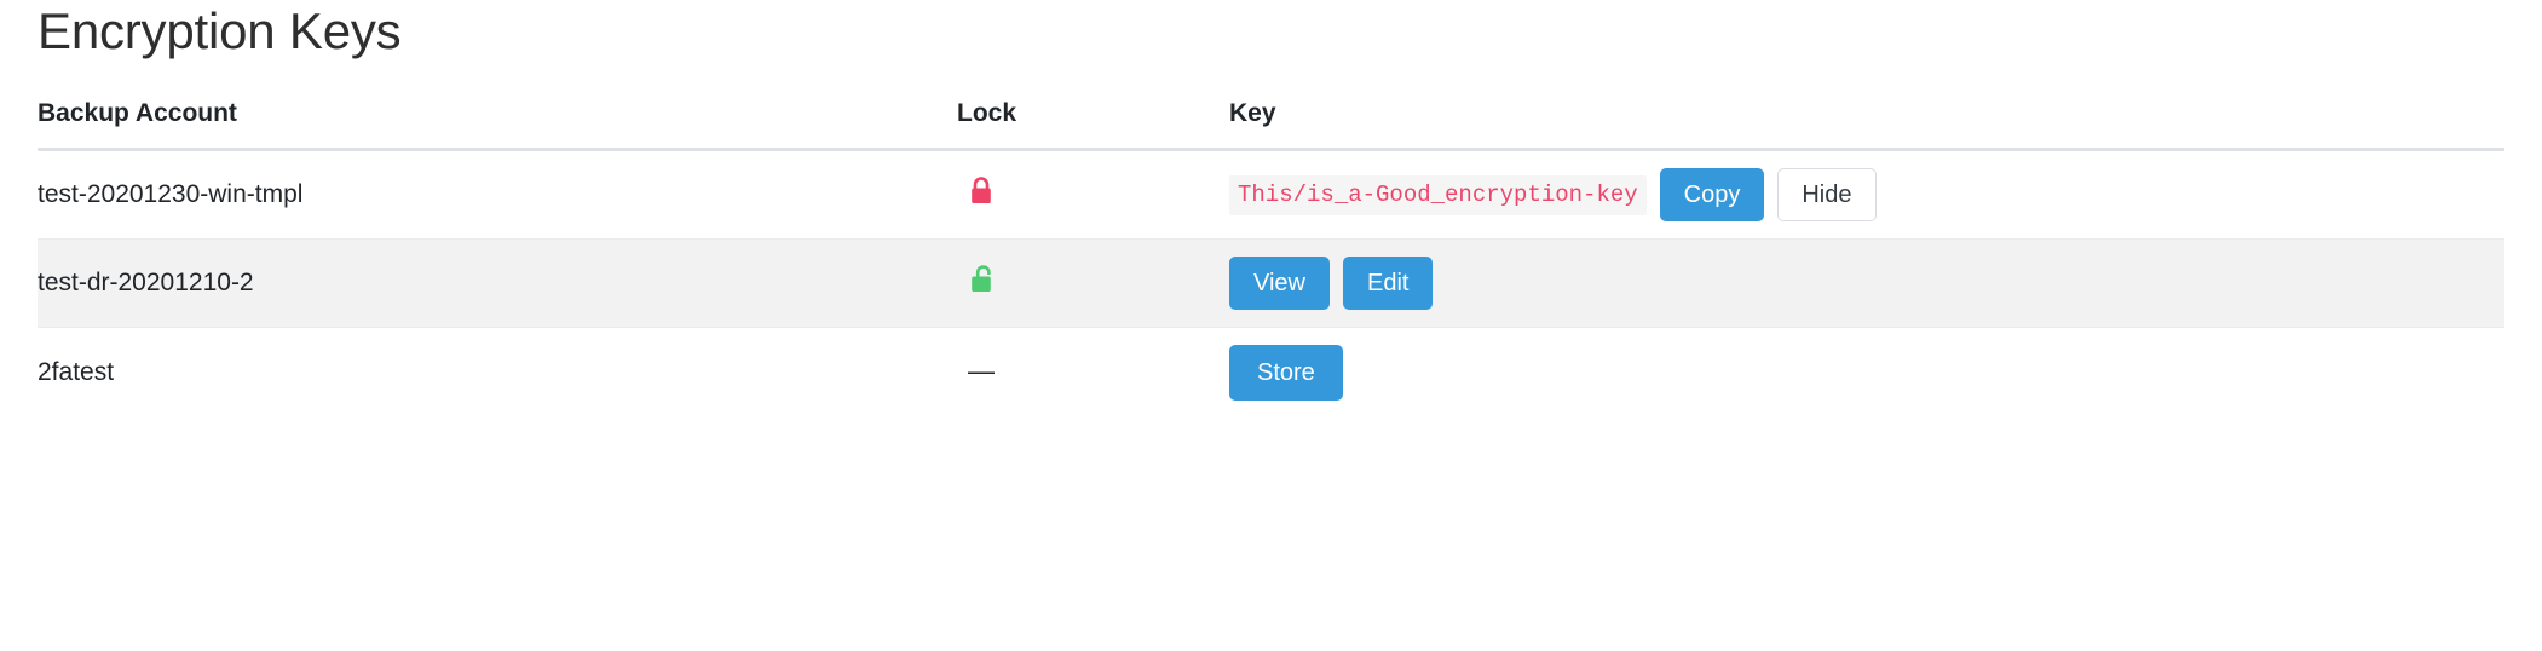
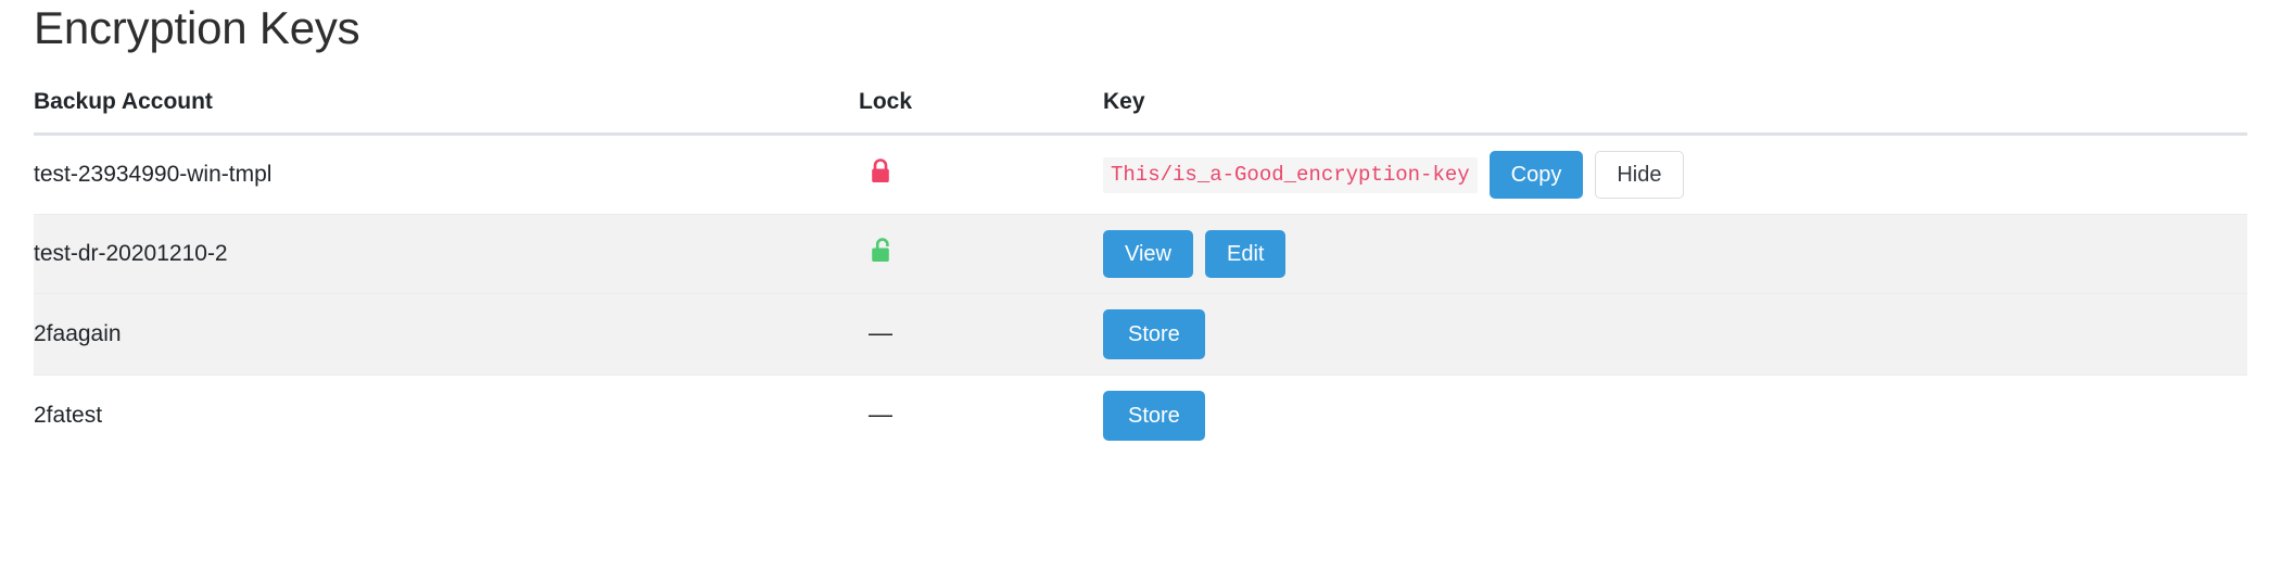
  Encryption Keys
  Backup Account	Lock	Key
- test-20201230-win-tmpl		This/is_a-Good_encryption-key Copy Hide
+ test-23934990-win-tmpl		This/is_a-Good_encryption-key Copy Hide
  test-dr-20201210-2		View Edit
+ 2faagain	—	Store
  2fatest	—	Store
